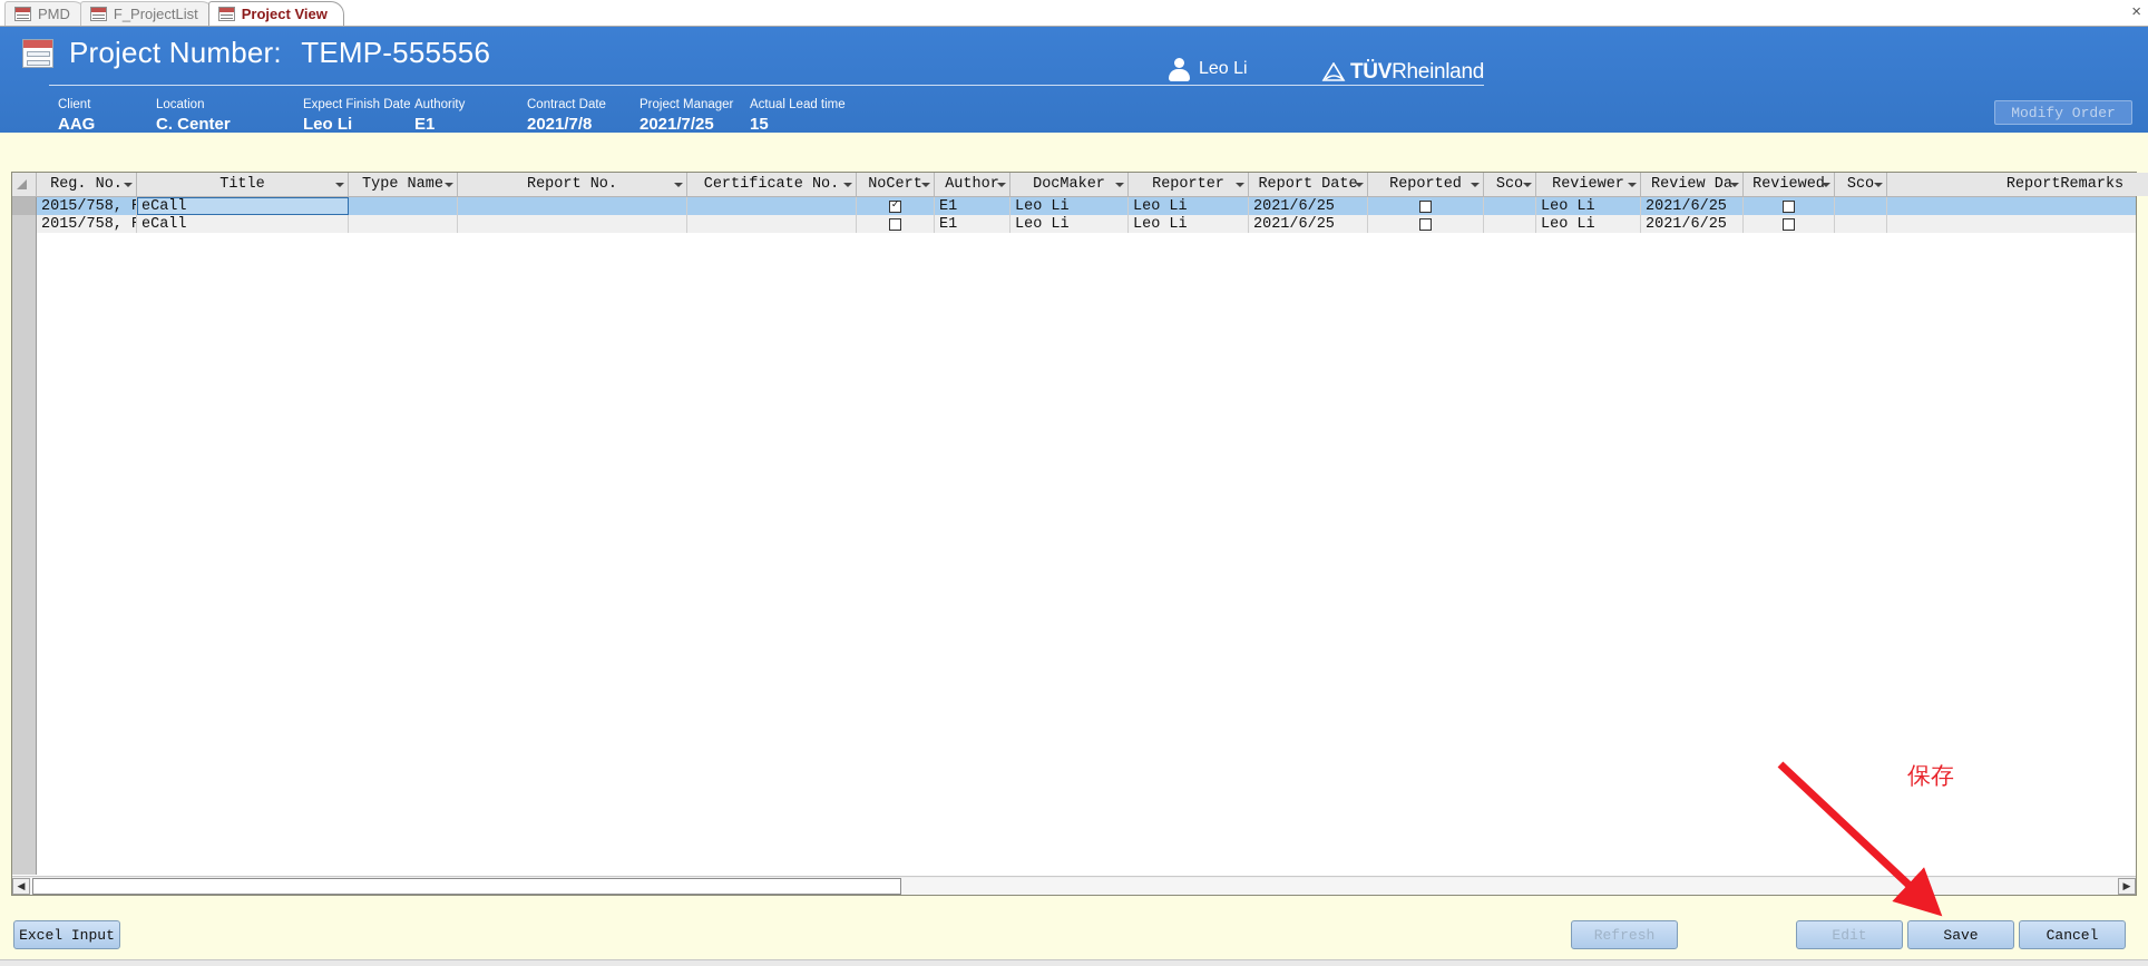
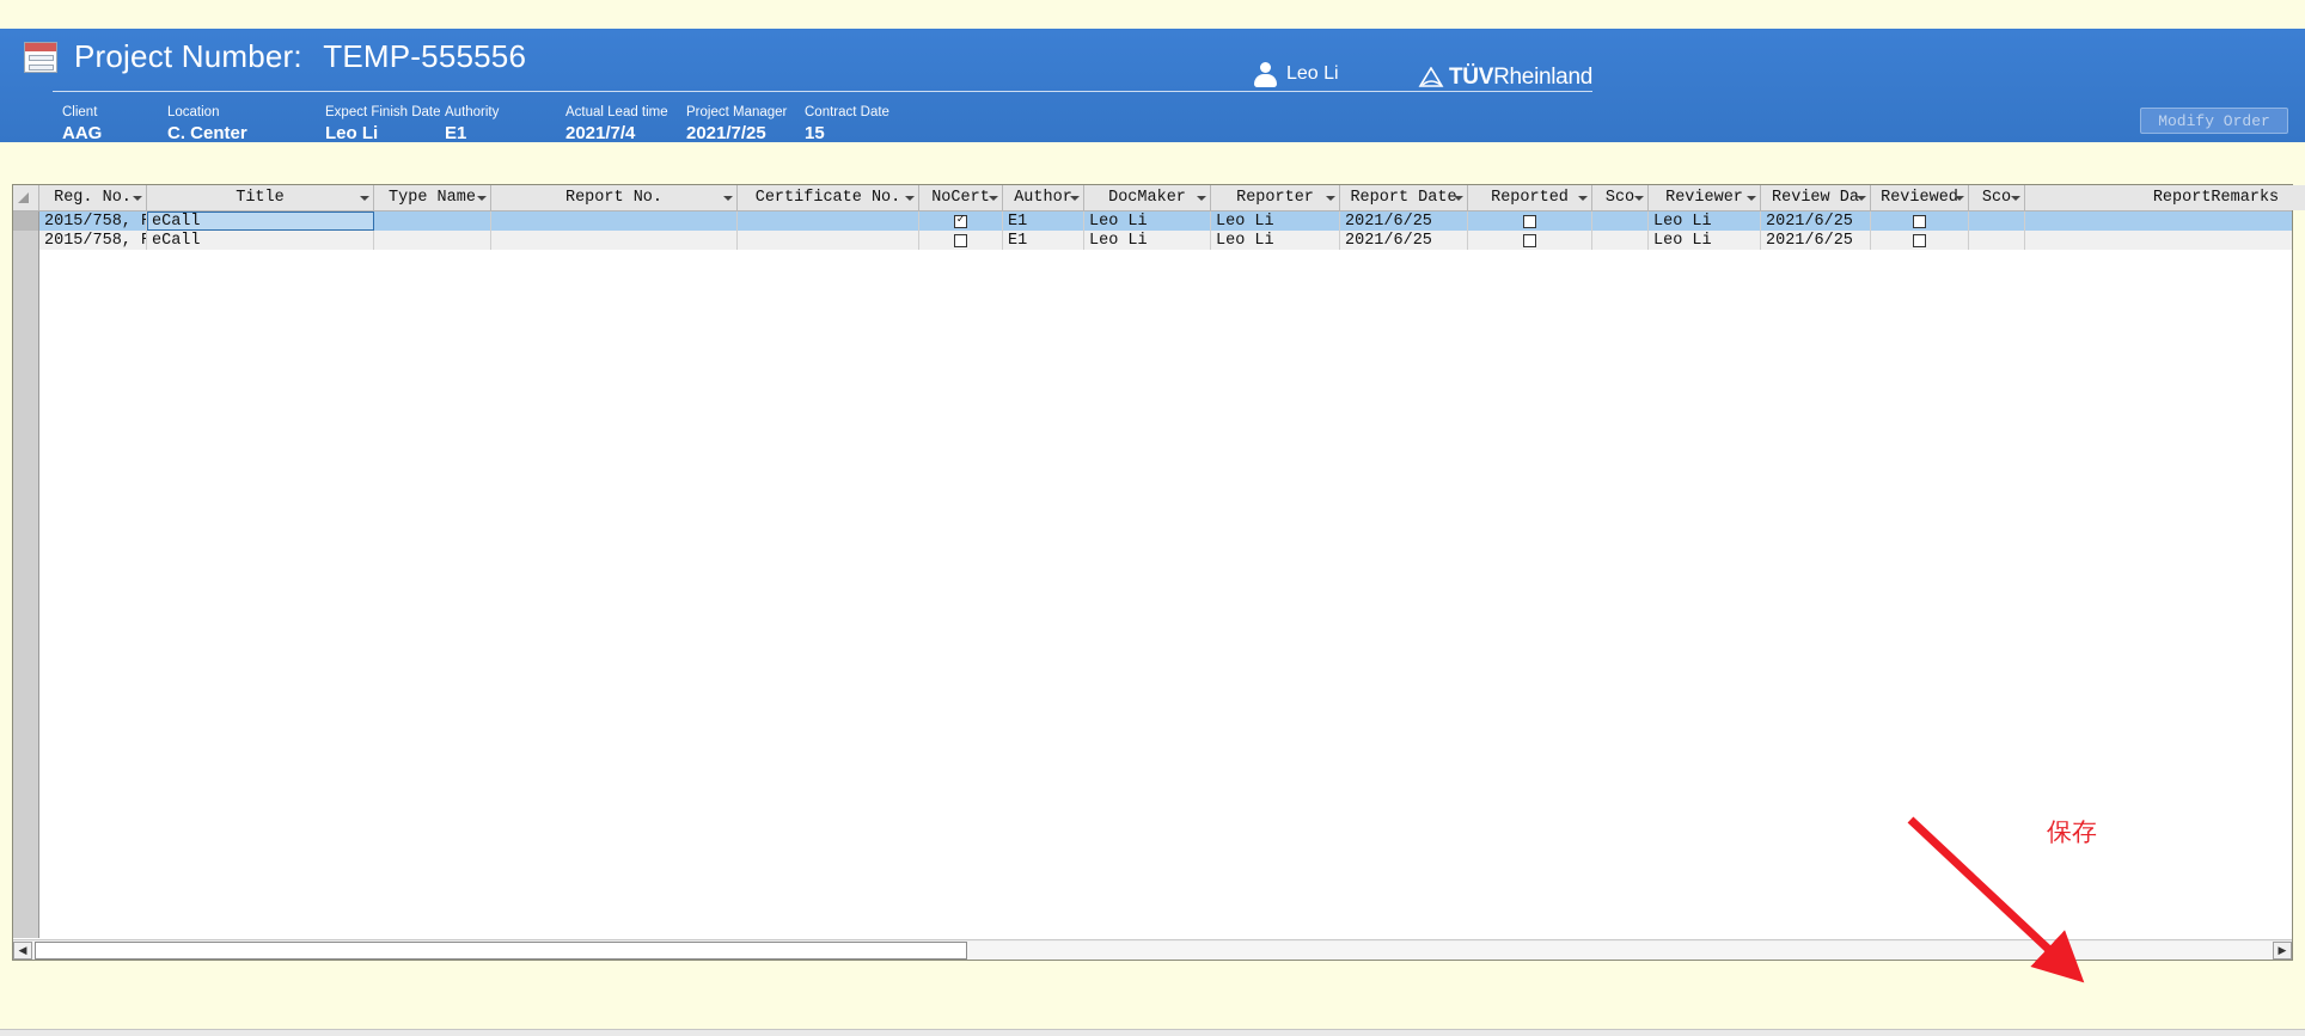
- PMD
- F_ProjectList
- Project View
- ×
  Project Number: TEMP-555556
  Leo Li
  TÜVRheinland
  Client
  AAG
  Location
  C. Center
  Expect Finish Date
  Leo Li
  Authority
  E1
- Contract Date
+ Actual Lead time
- 2021/7/8
+ 2021/7/4
  Project Manager
  2021/7/25
- Actual Lead time
+ Contract Date
  15
  Modify Order
  Reg. No.
  Title
  Type Name
  Report No.
  Certificate No.
  NoCert
  Author
  DocMaker
  Reporter
  Report Date
  Reported
  Sco
  Reviewer
  Review Da
  Reviewed
  Sco
  ReportRemarks
  2015/758,
  eCall
  ✓
  E1
  Leo Li
  Leo Li
  2021/6/25
  Leo Li
  2021/6/25
  2015/758,
  eCall
  E1
  Leo Li
  Leo Li
  2021/6/25
  Leo Li
  2021/6/25
  ◀
  ▶
- Excel Input
- Refresh
- Edit
- Save
- Cancel
  保存
